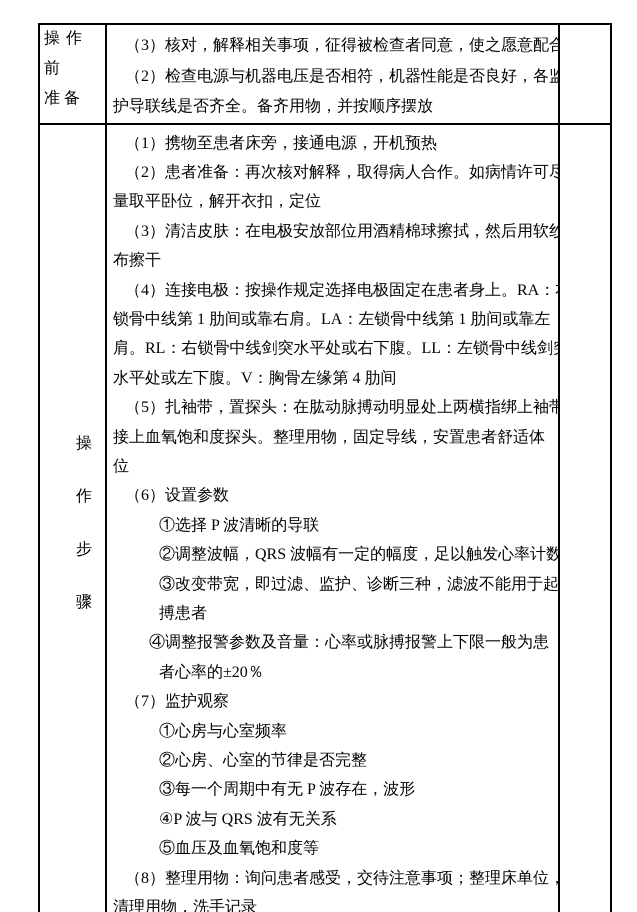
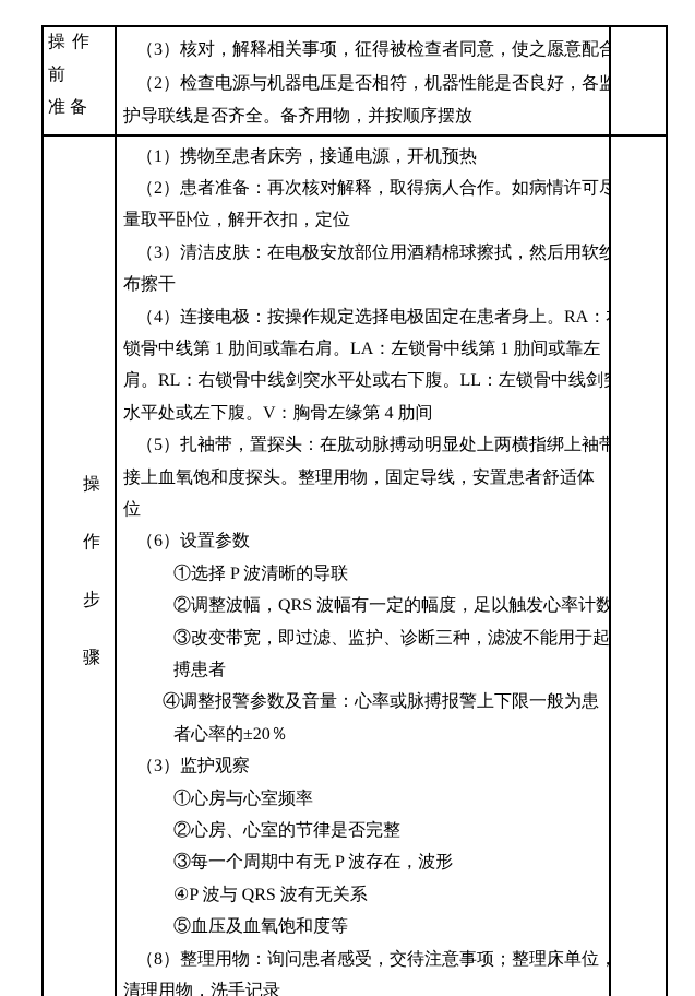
  操作前 准备	（3）核对，解释相关事项，征得被检查者同意，使之愿意配合（2）检查电源与机器电压是否相符，机器性能是否良好，各监护导联线是否齐全。备齐用物，并按顺序摆放
- 操 作 步 骤	（1）携物至患者床旁，接通电源，开机预热（2）患者准备：再次核对解释，取得病人合作。如病情许可尽量取平卧位，解开衣扣，定位（3）清洁皮肤：在电极安放部位用酒精棉球擦拭，然后用软纱布擦干（4）连接电极：按操作规定选择电极固定在患者身上。RA：锁骨中线第 1 肋间或靠右肩。LA：左锁骨中线第 1 肋间或靠左肩。RL：右锁骨中线剑突水平处或右下腹。LL：左锁骨中线剑水平处或左下腹。V：胸骨左缘第 4 肋间（5）扎袖带，置探头：在肱动脉搏动明显处上两横指绑上袖带接上血氧饱和度探头。整理用物，固定导线，安置患者舒适体位（6）设置参数①选择 P 波清晰的导联②调整波幅，QRS 波幅有一定的幅度，足以触发心率计数③改变带宽，即过滤、监护、诊断三种，滤波不能用于起搏患者④调整报警参数及音量：心率或脉搏报警上下限一般为患者心率的±20％（7）监护观察①心房与心室频率②心房、心室的节律是否完整③每一个周期中有无 P 波存在，波形④P 波与 QRS 波有无关系⑤血压及血氧饱和度等（8）整理用物：询问患者感受，交待注意事项；整理床单位，清理用物，洗手记录
+ 操 作 步 骤	（1）携物至患者床旁，接通电源，开机预热（2）患者准备：再次核对解释，取得病人合作。如病情许可尽量取平卧位，解开衣扣，定位（3）清洁皮肤：在电极安放部位用酒精棉球擦拭，然后用软纱布擦干（4）连接电极：按操作规定选择电极固定在患者身上。RA：锁骨中线第 1 肋间或靠右肩。LA：左锁骨中线第 1 肋间或靠左肩。RL：右锁骨中线剑突水平处或右下腹。LL：左锁骨中线剑水平处或左下腹。V：胸骨左缘第 4 肋间（5）扎袖带，置探头：在肱动脉搏动明显处上两横指绑上袖带接上血氧饱和度探头。整理用物，固定导线，安置患者舒适体位（6）设置参数①选择 P 波清晰的导联②调整波幅，QRS 波幅有一定的幅度，足以触发心率计数③改变带宽，即过滤、监护、诊断三种，滤波不能用于起搏患者④调整报警参数及音量：心率或脉搏报警上下限一般为患者心率的±20％（3）监护观察①心房与心室频率②心房、心室的节律是否完整③每一个周期中有无 P 波存在，波形④P 波与 QRS 波有无关系⑤血压及血氧饱和度等（8）整理用物：询问患者感受，交待注意事项；整理床单位，清理用物，洗手记录
